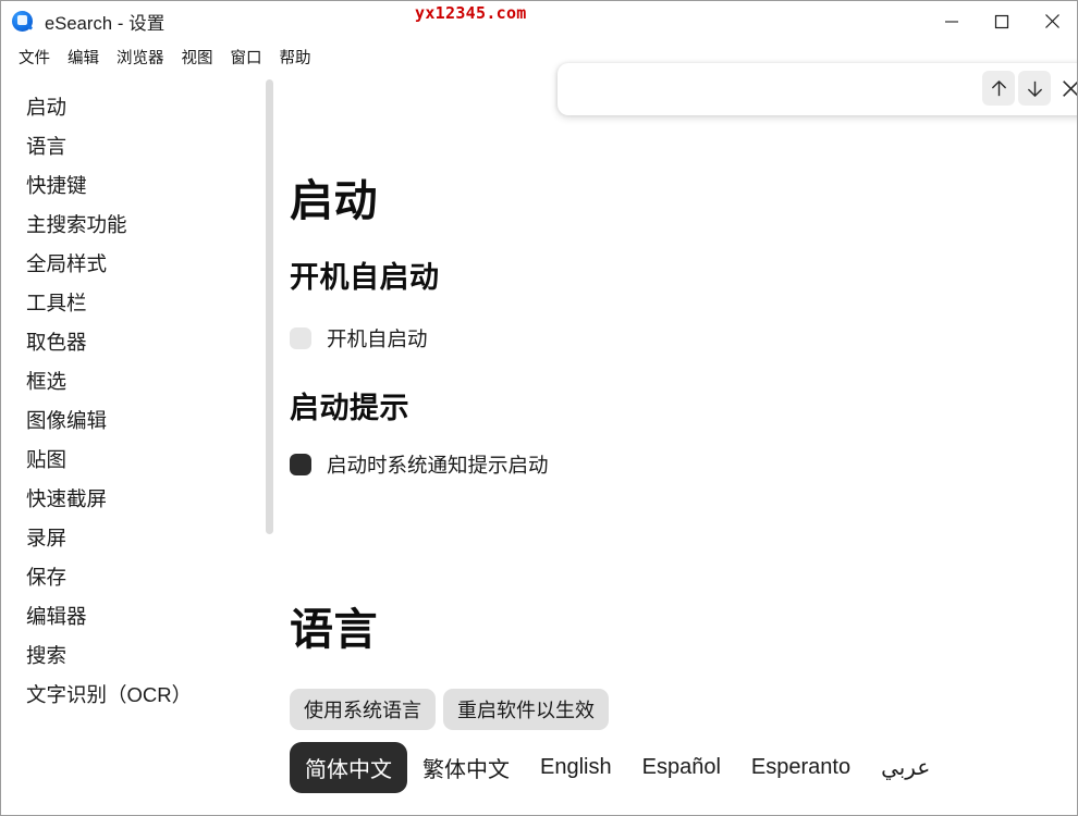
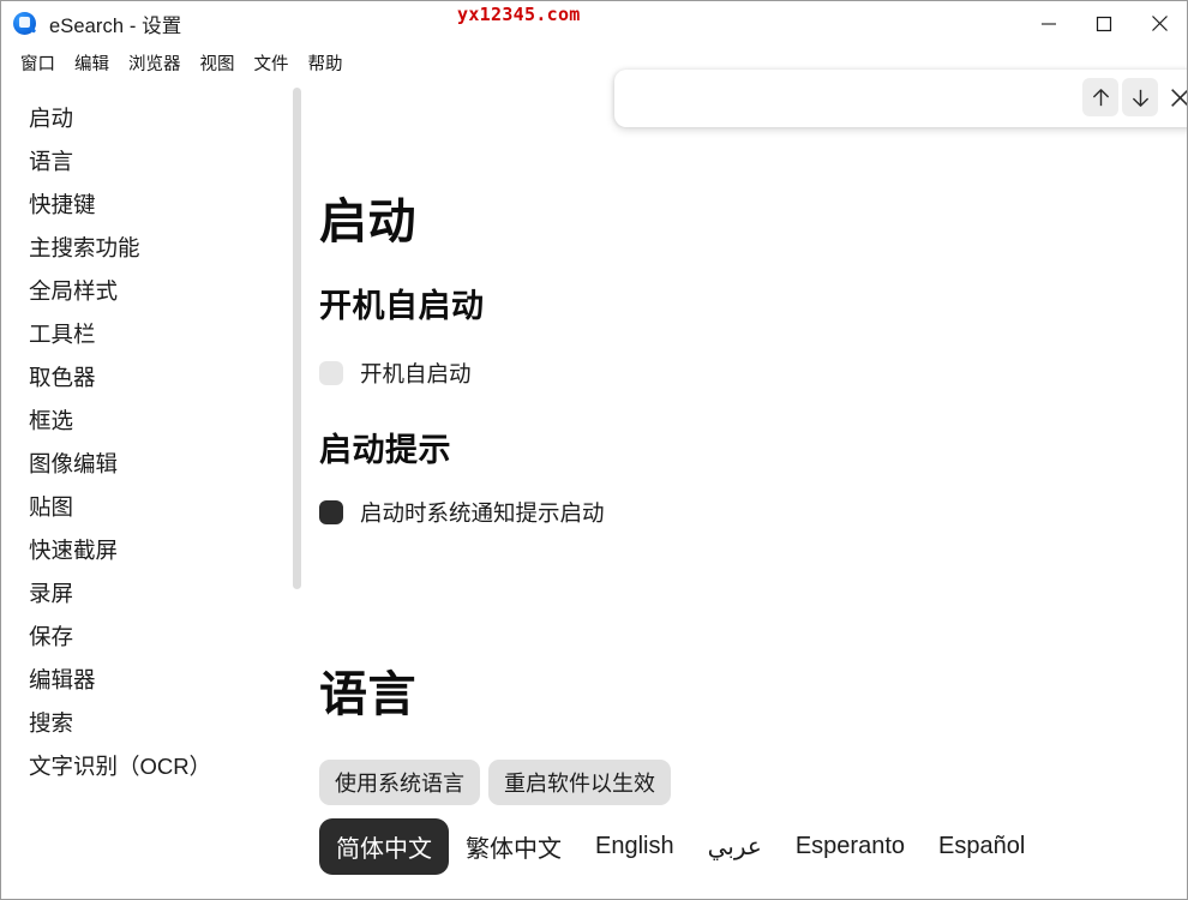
  eSearch - 设置
  yx12345.com
- 文件
+ 窗口
  编辑
  浏览器
  视图
- 窗口
+ 文件
  帮助
  启动
  语言
  快捷键
  主搜索功能
  全局样式
  工具栏
  取色器
  框选
  图像编辑
  贴图
  快速截屏
  录屏
  保存
  编辑器
  搜索
  文字识别（OCR）
  启动
  开机自启动
  开机自启动
  启动提示
  启动时系统通知提示启动
  语言
  使用系统语言
  重启软件以生效
  简体中文
  繁体中文
  English
- Español
+ عربي
  Esperanto
- عربي
+ Español
